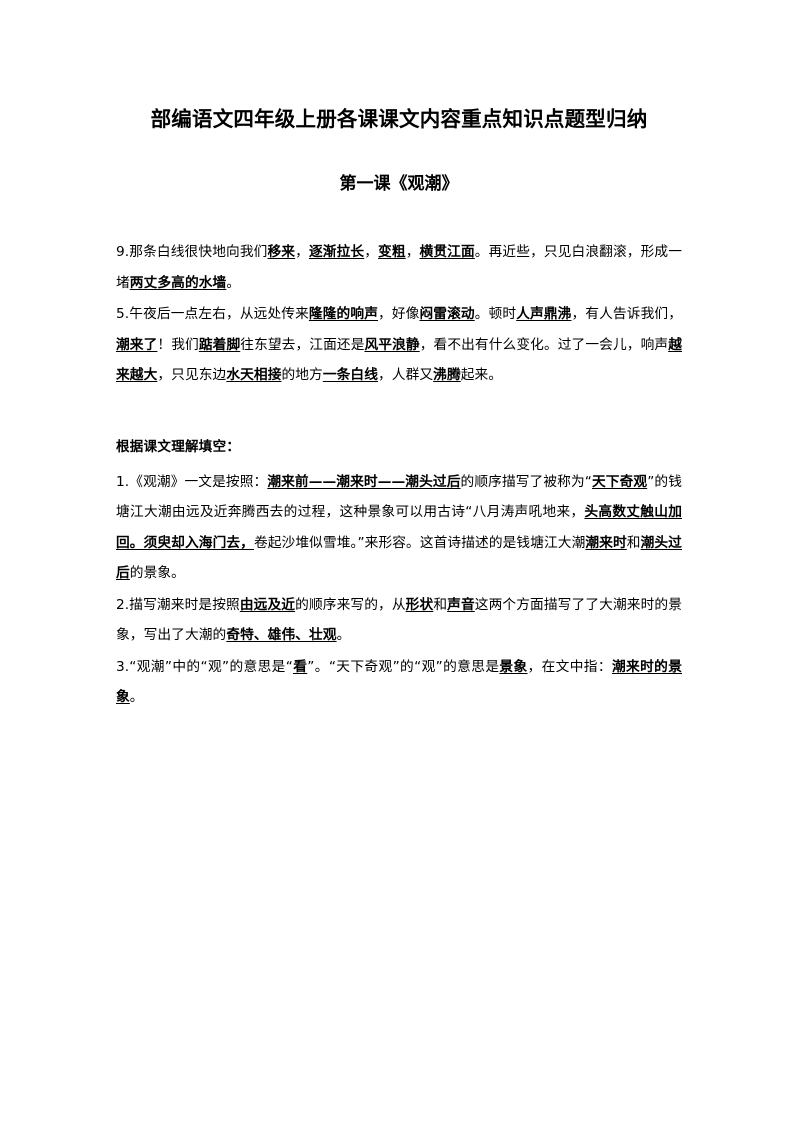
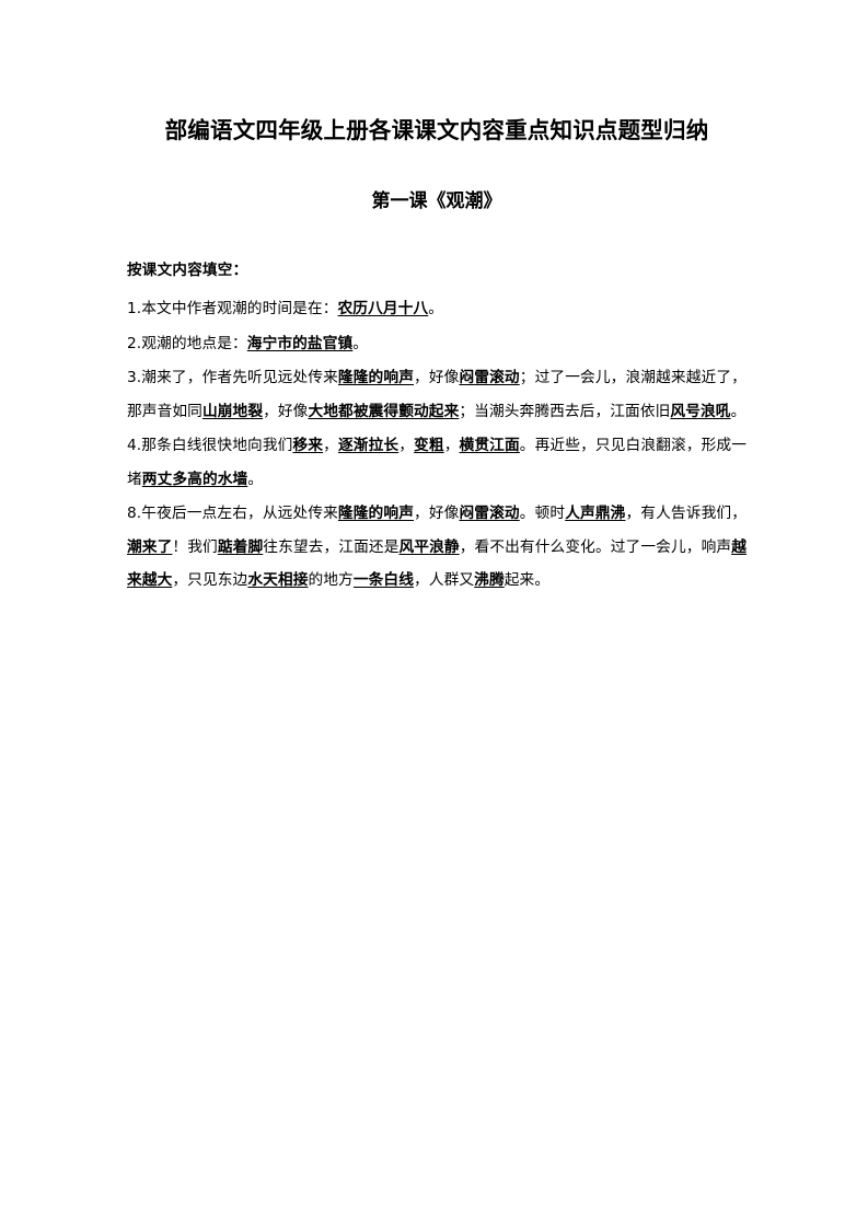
  部编语文四年级上册各课课文内容重点知识点题型归纳
  第一课《观潮》
+ 按课文内容填空：
+ 1.本文中作者观潮的时间是在：农历八月十八。
+ 2.观潮的地点是：海宁市的盐官镇。
+ 3.潮来了，作者先听见远处传来隆隆的响声，好像闷雷滚动；过了一会儿，浪潮越来越近了，那声音如同山崩地裂，好像大地都被震得颤动起来；当潮头奔腾西去后，江面依旧风号浪吼。
- 9.那条白线很快地向我们移来，逐渐拉长，变粗，横贯江面。再近些，只见白浪翻滚，形成一堵两丈多高的水墙。
+ 4.那条白线很快地向我们移来，逐渐拉长，变粗，横贯江面。再近些，只见白浪翻滚，形成一堵两丈多高的水墙。
- 5.午夜后一点左右，从远处传来隆隆的响声，好像闷雷滚动。顿时人声鼎沸，有人告诉我们，潮来了！我们踮着脚往东望去，江面还是风平浪静，看不出有什么变化。过了一会儿，响声越来越大，只见东边水天相接的地方一条白线，人群又沸腾起来。
+ 8.午夜后一点左右，从远处传来隆隆的响声，好像闷雷滚动。顿时人声鼎沸，有人告诉我们，潮来了！我们踮着脚往东望去，江面还是风平浪静，看不出有什么变化。过了一会儿，响声越来越大，只见东边水天相接的地方一条白线，人群又沸腾起来。
- 根据课文理解填空：
- 1.《观潮》一文是按照：潮来前——潮来时——潮头过后的顺序描写了被称为“天下奇观”的钱塘江大潮由远及近奔腾西去的过程，这种景象可以用古诗“八月涛声吼地来，头高数丈触山加回。须臾却入海门去，卷起沙堆似雪堆。”来形容。这首诗描述的是钱塘江大潮潮来时和潮头过后的景象。
- 2.描写潮来时是按照由远及近的顺序来写的，从形状和声音这两个方面描写了了大潮来时的景象，写出了大潮的奇特、雄伟、壮观。
- 3.“观潮”中的“观”的意思是“看”。“天下奇观”的“观”的意思是景象，在文中指：潮来时的景象。
